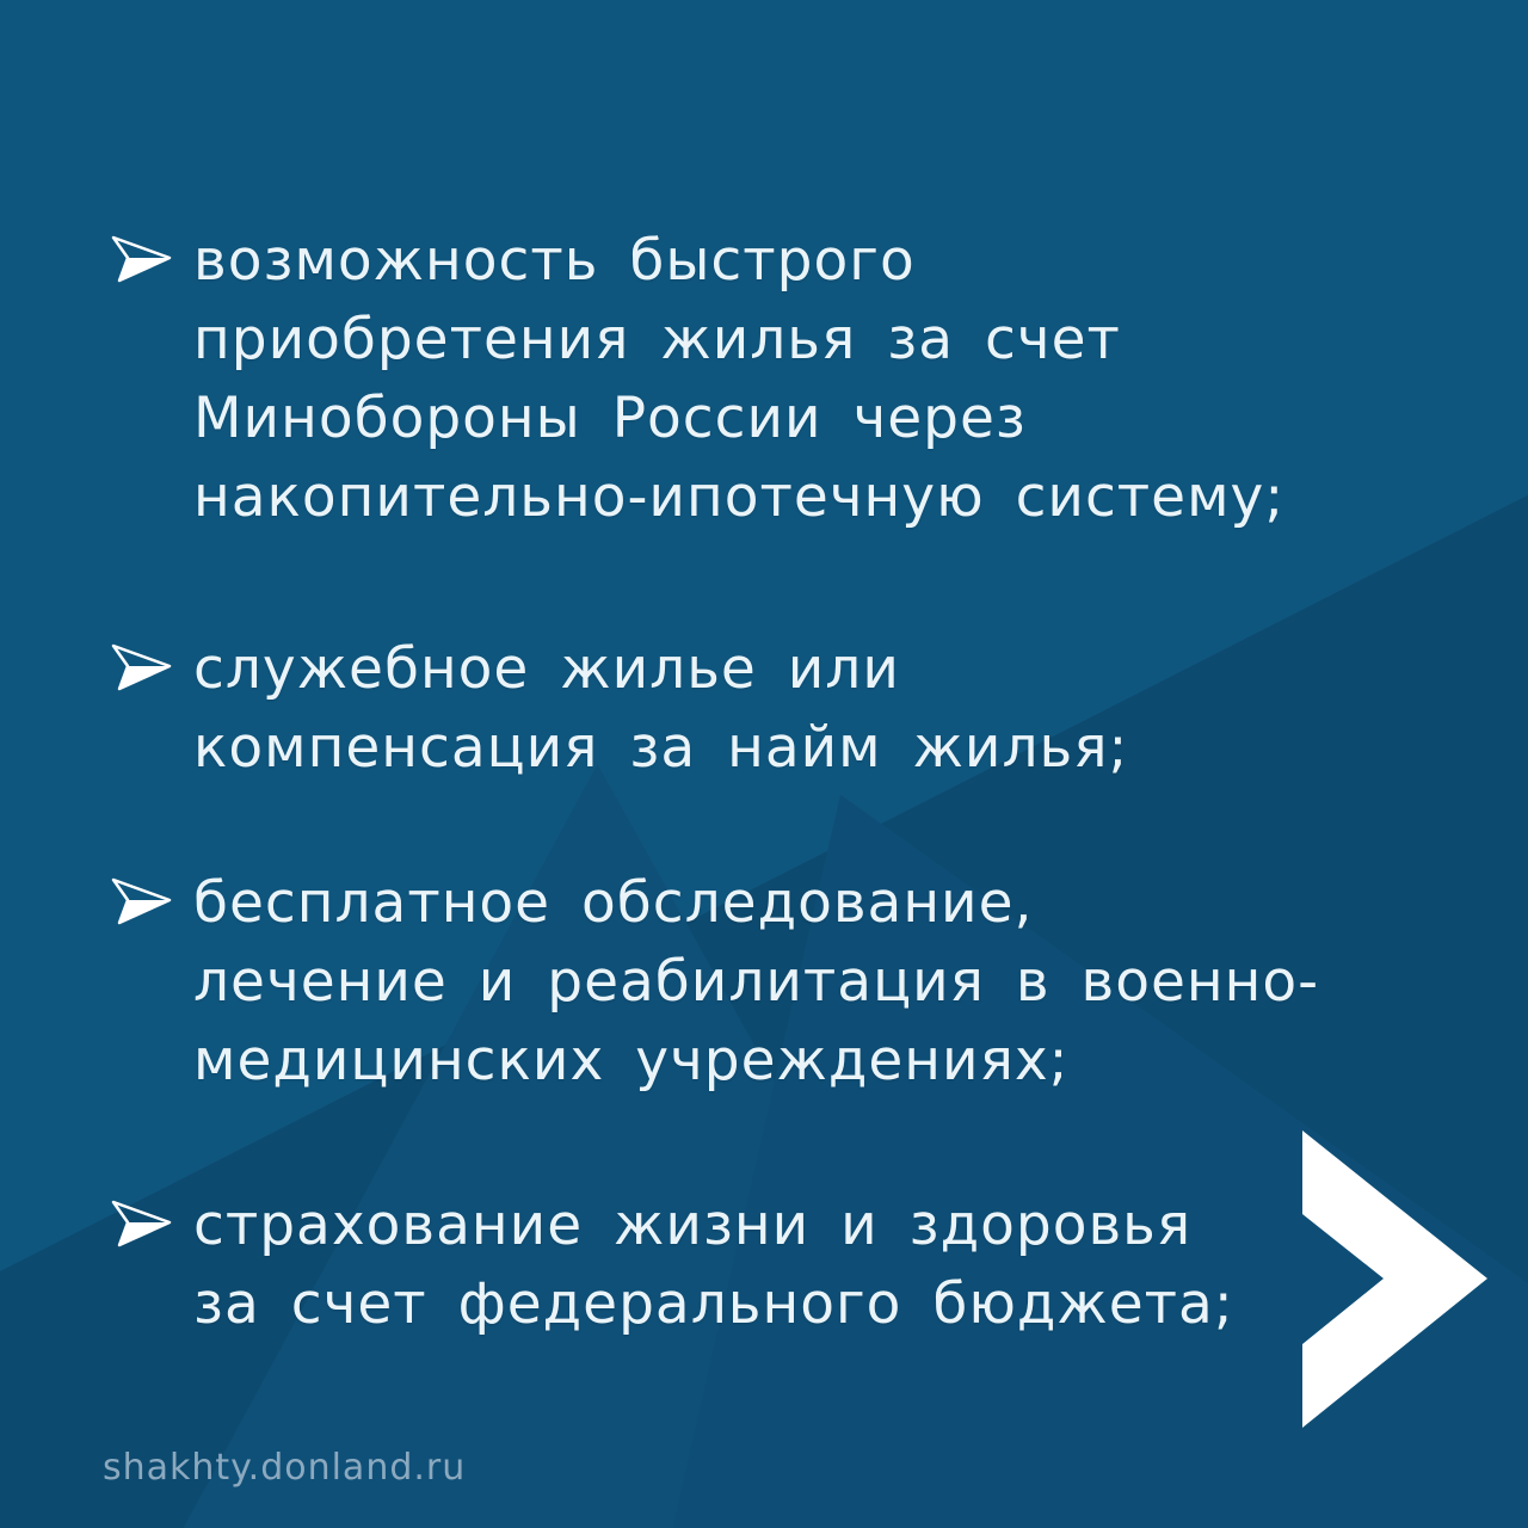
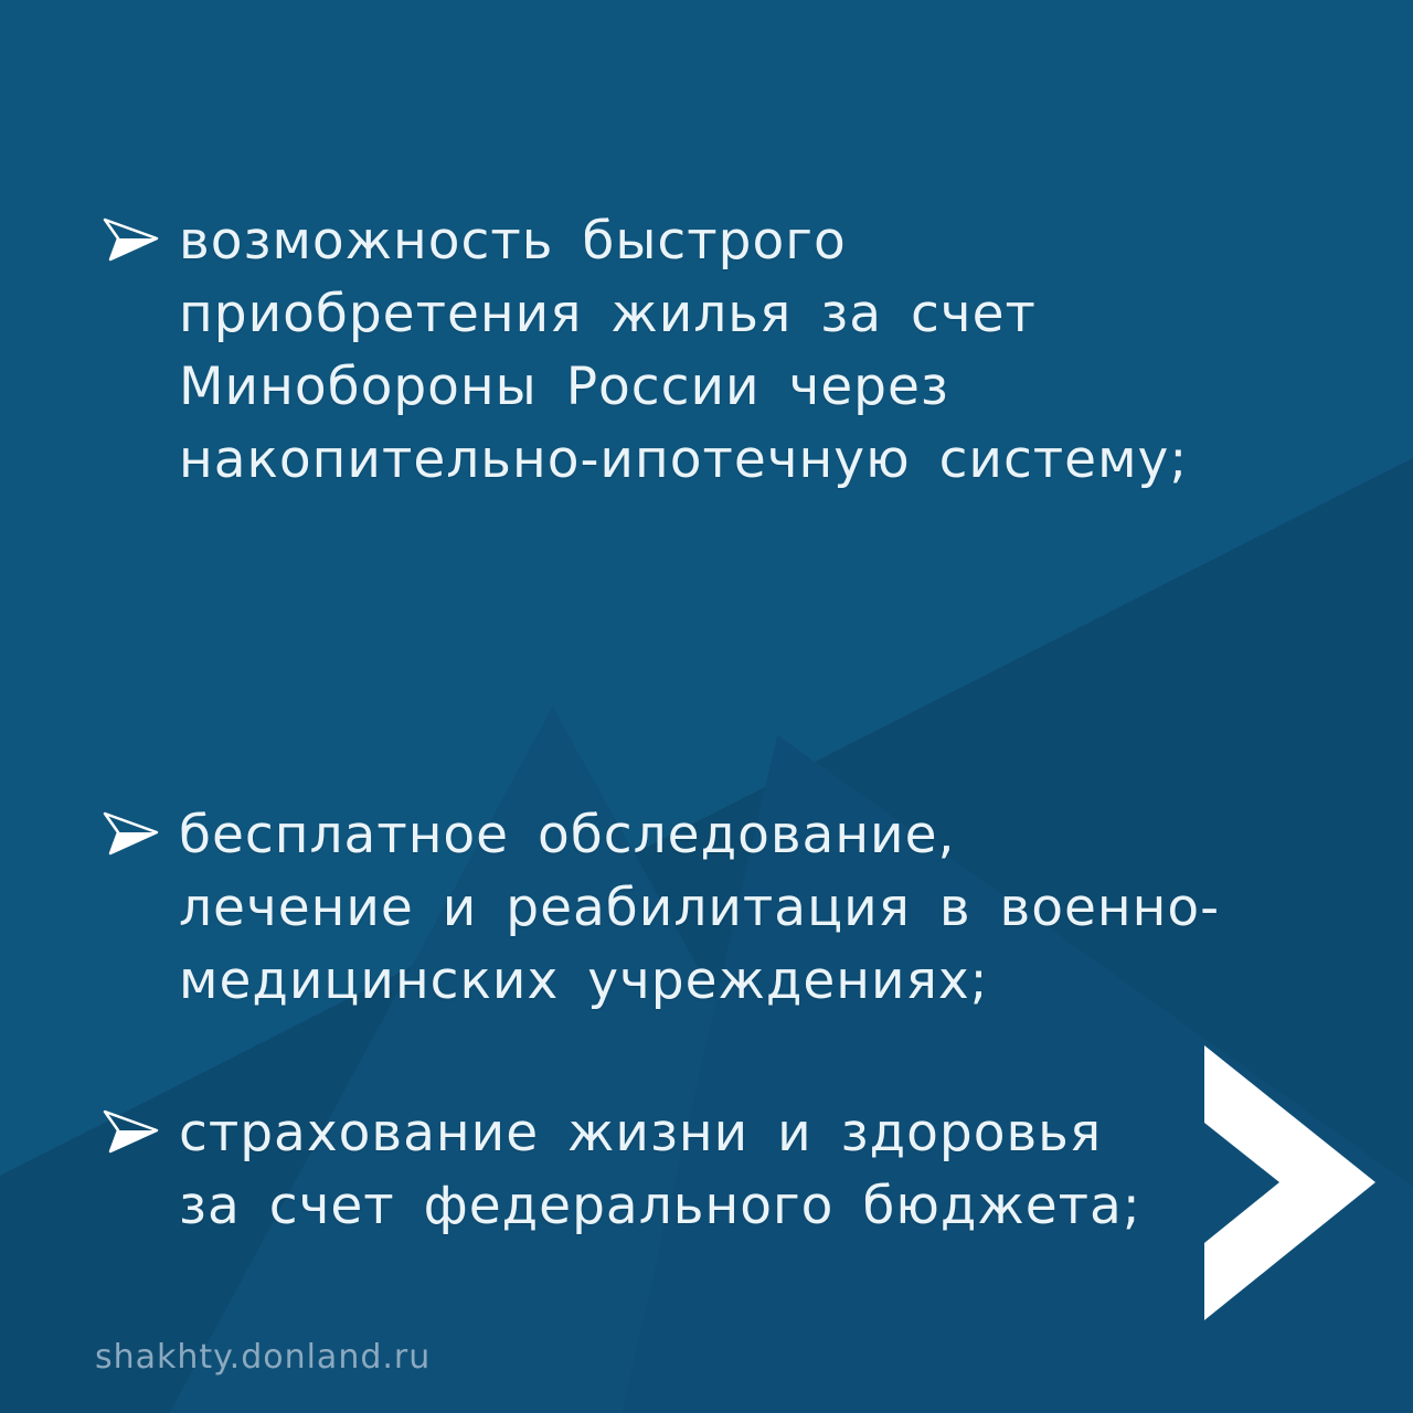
  возможность быстрого
  приобретения жилья за счет
  Минобороны России через
  накопительно-ипотечную систему;
- служебное жилье или
- компенсация за найм жилья;
  бесплатное обследование,
  лечение и реабилитация в военно-
  медицинских учреждениях;
  страхование жизни и здоровья
  за счет федерального бюджета;
  shakhty.donland.ru
